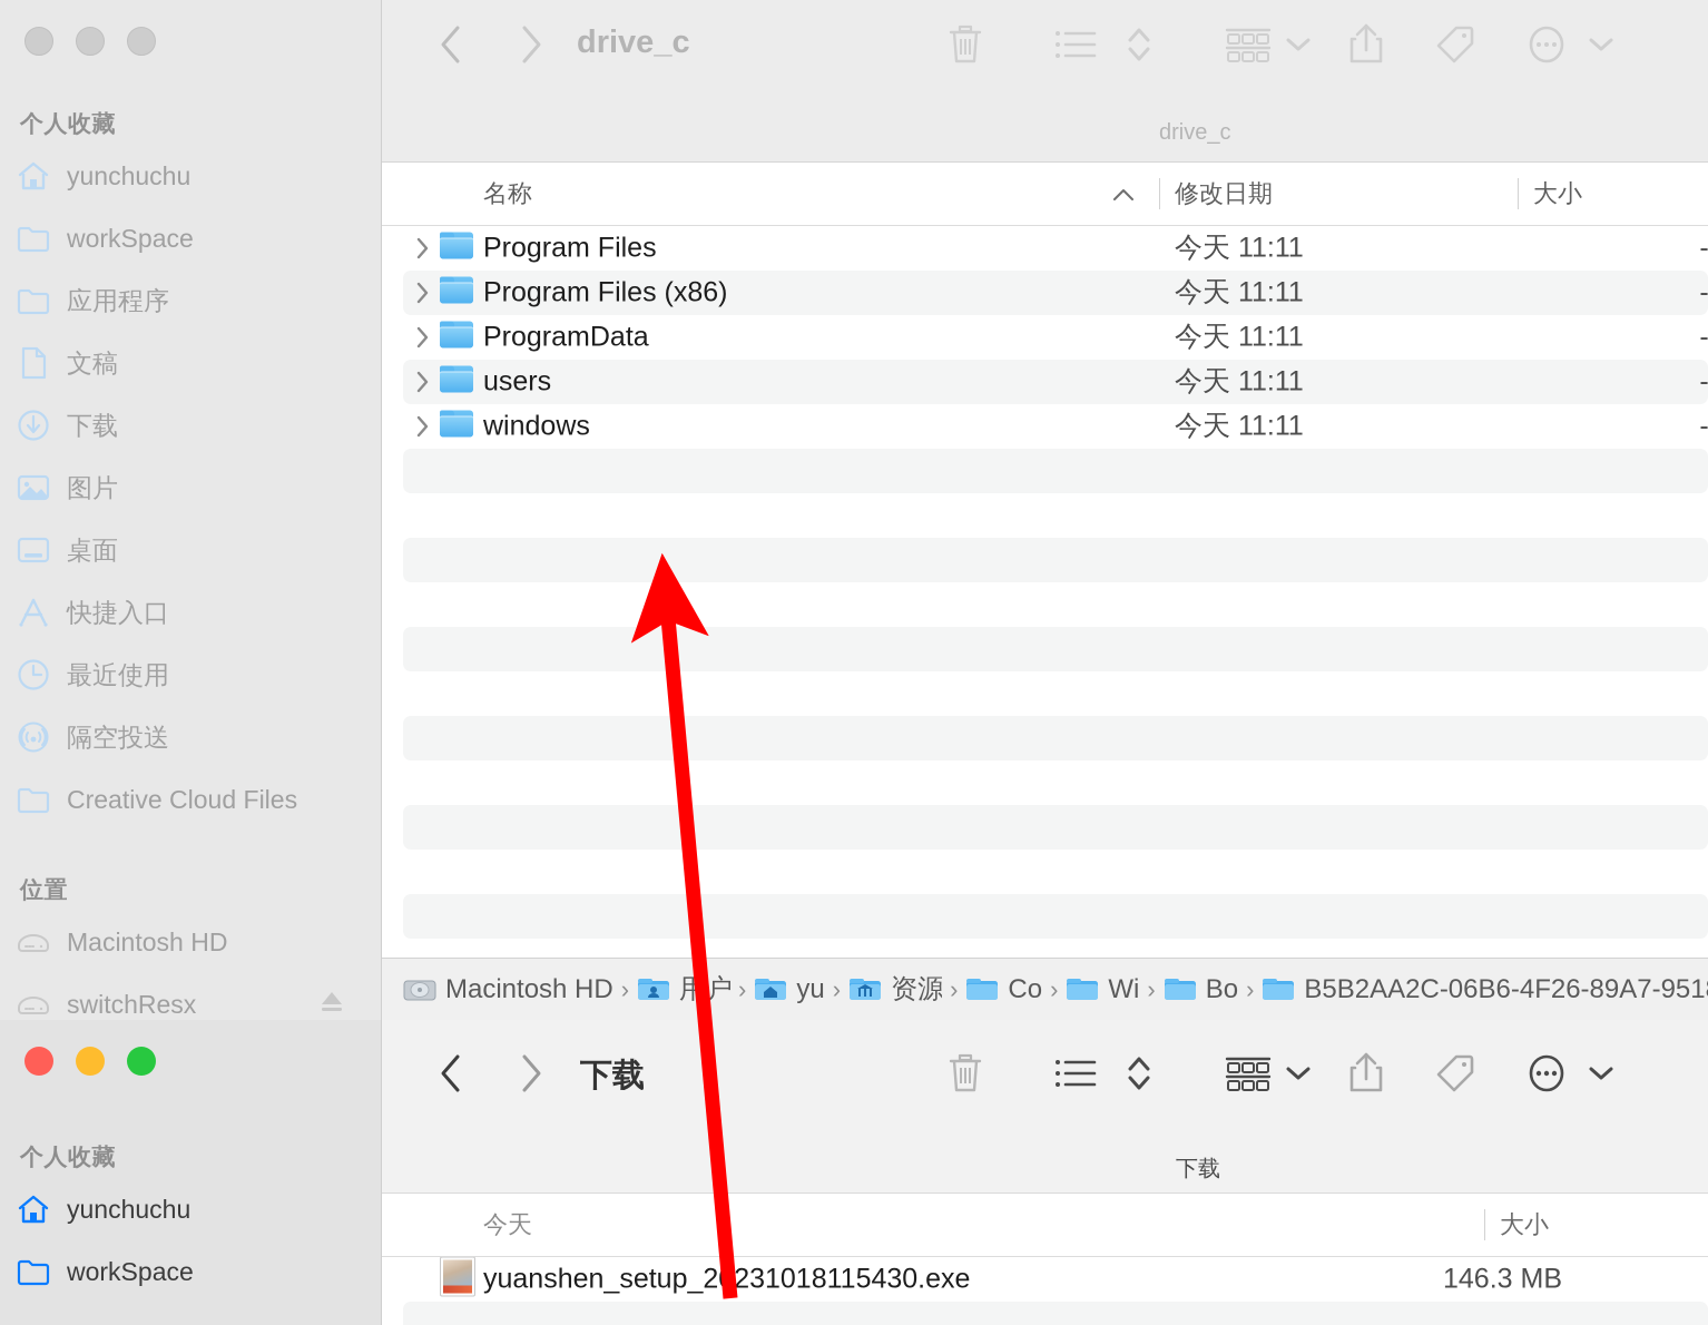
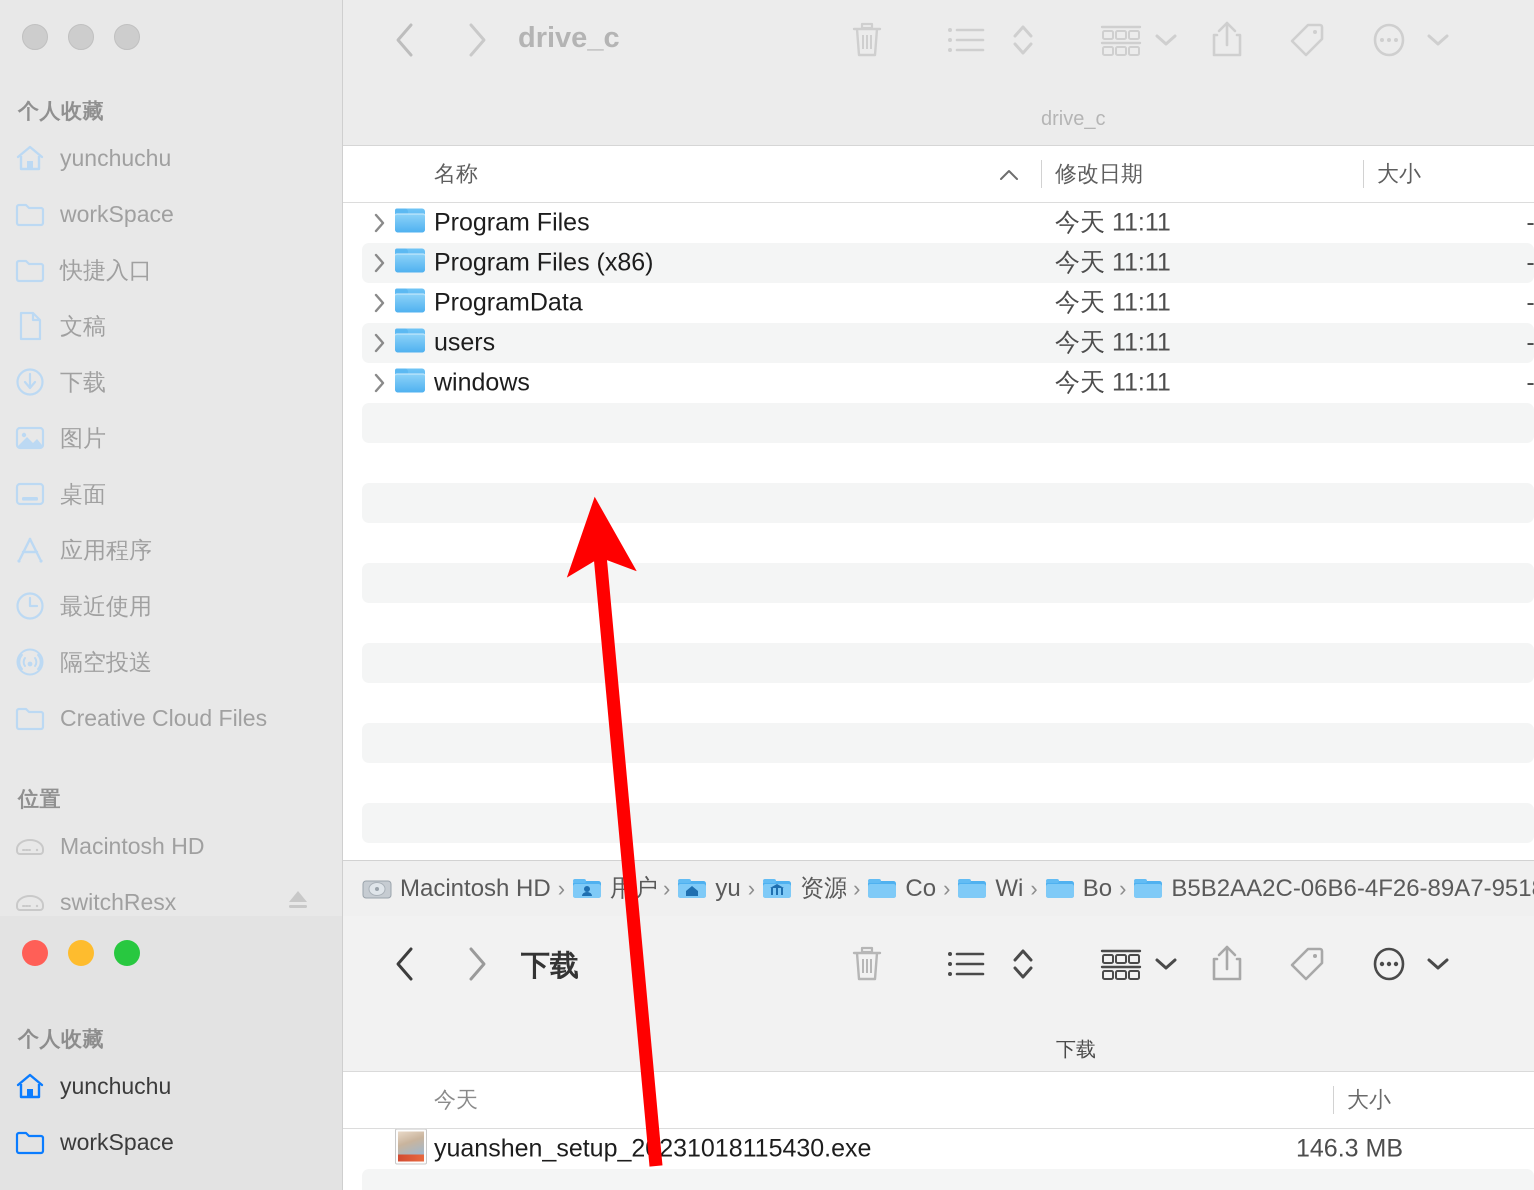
  个人收藏
  yunchuchu
  workSpace
- 应用程序
+ 快捷入口
  文稿
  下载
  图片
  桌面
- 快捷入口
+ 应用程序
  最近使用
  隔空投送
  Creative Cloud Files
  位置
  Macintosh HD
  switchResx
  drive_c
  drive_c
  名称
  修改日期
  大小
  Program Files
  今天 11:11
  Program Files (x86)
  今天 11:11
  ProgramData
  今天 11:11
  users
  今天 11:11
  windows
  今天 11:11
  Macintosh HD
  ›
  用户
  ›
  yu
  ›
  ›
  Co
  ›
  Wi
  ›
  Bo
  ›
  B5B2AA2C-06B6-4F26-89A7-951
  个人收藏
  yunchuchu
  workSpace
  下载
  下载
  今天
  大小
  yuanshen_setup_2231018115430.exe
  146.3 MB
